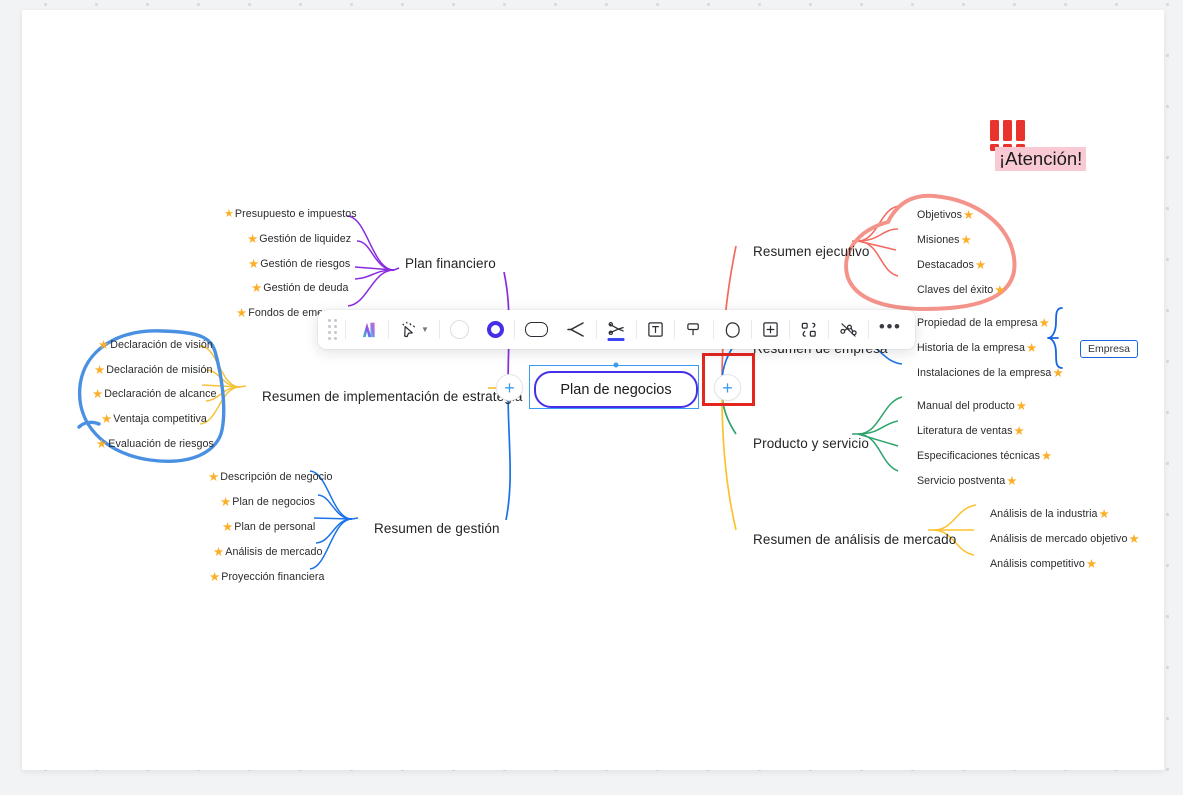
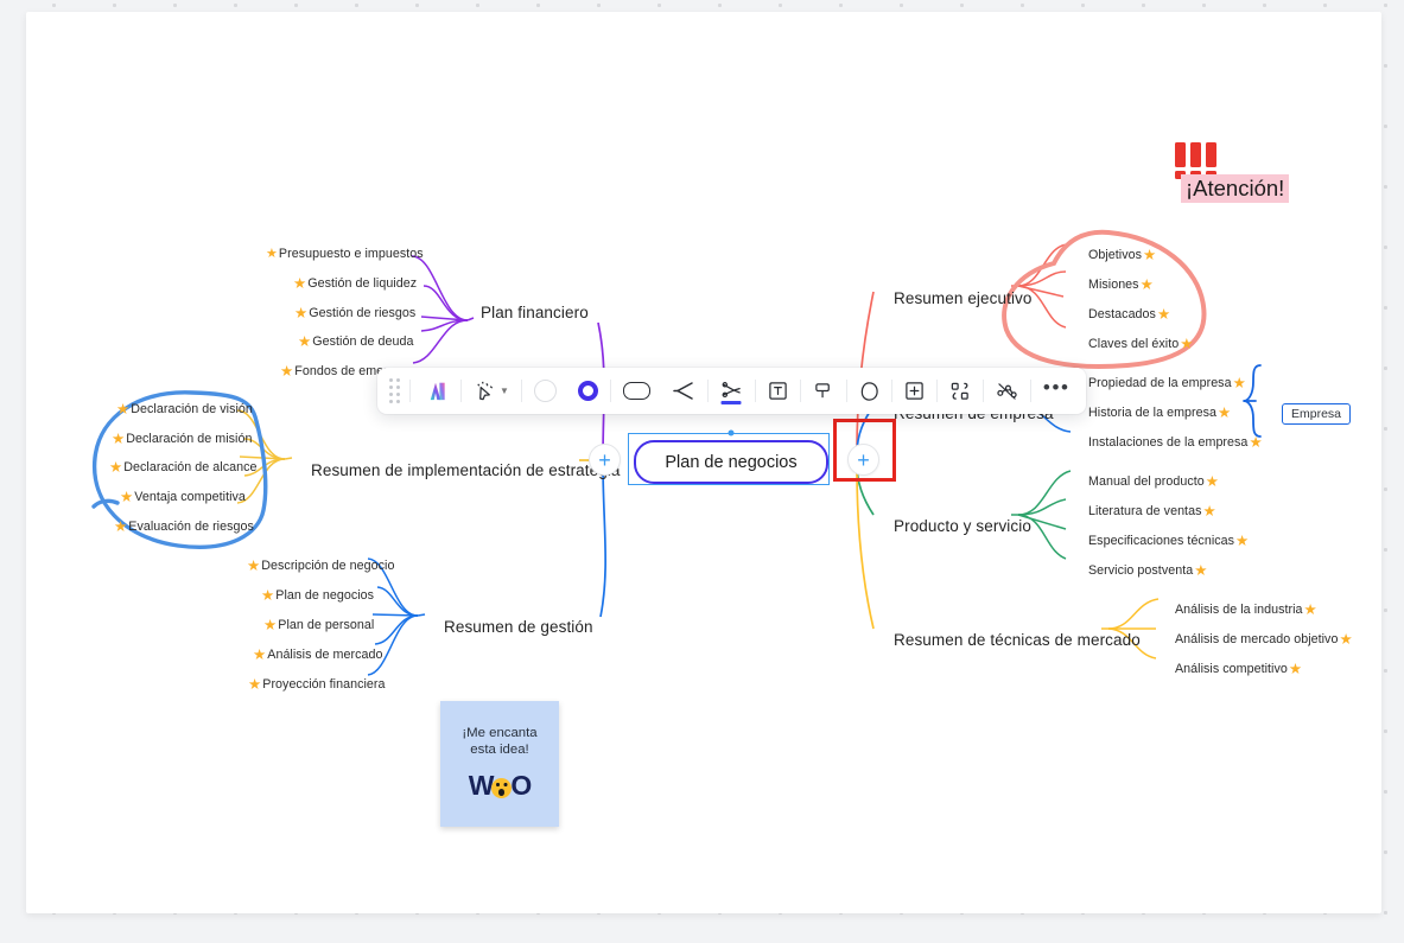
  Plan financiero
  ★
  Presupuesto e impuestos
  ★
  Gestión de liquidez
  ★
  Gestión de riesgos
  ★
  Gestión de deuda
  ★
  Fondos de em
  Resumen de implementación de estrat
  ★
  Declaración de visión
  ★
  Declaración de misión
  ★
  Declaración de alcance
  ★
  Ventaja competitiva
  ★
  Evaluación de riesgos
  Resumen de gestión
  ★
  Descripción de negocio
  ★
  Plan de negocios
  ★
  Plan de personal
  ★
  Análisis de mercado
  ★
  Proyección financiera
  Resumen ejecutivo
  Objetivos
  ★
  Misiones
  ★
  Destacados
  ★
  Claves del éxito
  ★
  Propiedad de la empresa
  ★
  Historia de la empresa
  ★
  Instalaciones de la empresa
  ★
  Producto y servicio
  Manual del producto
  ★
  Literatura de ventas
  ★
  Especificaciones técnicas
  ★
  Servicio postventa
  ★
- Resumen de análisis de mercado
+ Resumen de técnicas de mercado
  Análisis de la industria
  ★
  Análisis de mercado objetivo
  ★
  Análisis competitivo
  ★
  Plan de negocios
  +
  +
  Empresa
+ ¡Me encanta
+ esta idea!
+ W
+ O
  ¡Atención!
  ▼
  •••
